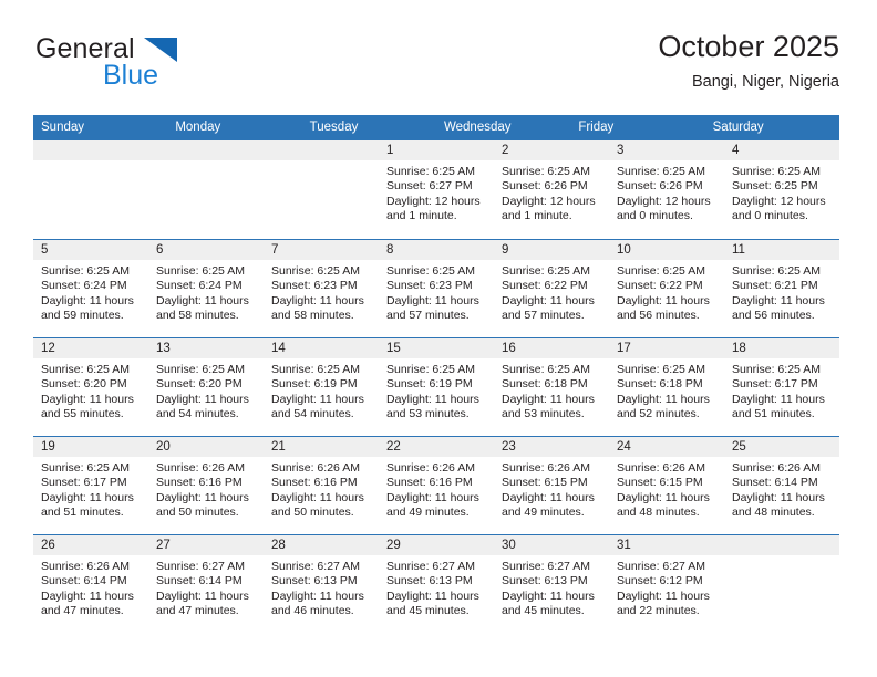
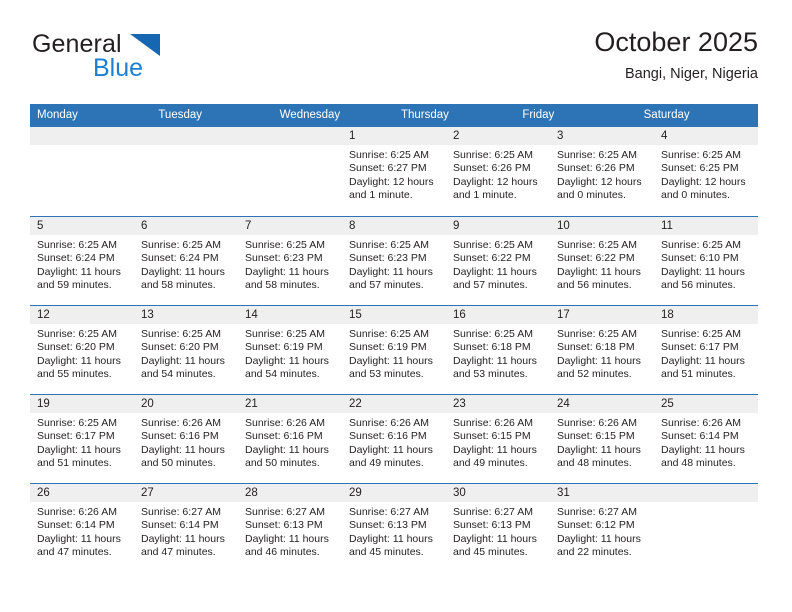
  General
  Blue
  October 2025
  Bangi, Niger, Nigeria
- Sunday
  Monday
  Tuesday
  Wednesday
+ Thursday
  Friday
  Saturday
  1
  Sunrise: 6:25 AM
  Sunset: 6:27 PM
  Daylight: 12 hours and 1 minute.
  2
  Sunrise: 6:25 AM
  Sunset: 6:26 PM
  Daylight: 12 hours and 1 minute.
  3
  Sunrise: 6:25 AM
  Sunset: 6:26 PM
  Daylight: 12 hours and 0 minutes.
  4
  Sunrise: 6:25 AM
  Sunset: 6:25 PM
  Daylight: 12 hours and 0 minutes.
  5
  Sunrise: 6:25 AM
  Sunset: 6:24 PM
  Daylight: 11 hours and 59 minutes.
  6
  Sunrise: 6:25 AM
  Sunset: 6:24 PM
  Daylight: 11 hours and 58 minutes.
  7
  Sunrise: 6:25 AM
  Sunset: 6:23 PM
  Daylight: 11 hours and 58 minutes.
  8
  Sunrise: 6:25 AM
  Sunset: 6:23 PM
  Daylight: 11 hours and 57 minutes.
  9
  Sunrise: 6:25 AM
  Sunset: 6:22 PM
  Daylight: 11 hours and 57 minutes.
  10
  Sunrise: 6:25 AM
  Sunset: 6:22 PM
  Daylight: 11 hours and 56 minutes.
  11
  Sunrise: 6:25 AM
- Sunset: 6:21 PM
+ Sunset: 6:10 PM
  Daylight: 11 hours and 56 minutes.
  12
  Sunrise: 6:25 AM
  Sunset: 6:20 PM
  Daylight: 11 hours and 55 minutes.
  13
  Sunrise: 6:25 AM
  Sunset: 6:20 PM
  Daylight: 11 hours and 54 minutes.
  14
  Sunrise: 6:25 AM
  Sunset: 6:19 PM
  Daylight: 11 hours and 54 minutes.
  15
  Sunrise: 6:25 AM
  Sunset: 6:19 PM
  Daylight: 11 hours and 53 minutes.
  16
  Sunrise: 6:25 AM
  Sunset: 6:18 PM
  Daylight: 11 hours and 53 minutes.
  17
  Sunrise: 6:25 AM
  Sunset: 6:18 PM
  Daylight: 11 hours and 52 minutes.
  18
  Sunrise: 6:25 AM
  Sunset: 6:17 PM
  Daylight: 11 hours and 51 minutes.
  19
  Sunrise: 6:25 AM
  Sunset: 6:17 PM
  Daylight: 11 hours and 51 minutes.
  20
  Sunrise: 6:26 AM
  Sunset: 6:16 PM
  Daylight: 11 hours and 50 minutes.
  21
  Sunrise: 6:26 AM
  Sunset: 6:16 PM
  Daylight: 11 hours and 50 minutes.
  22
  Sunrise: 6:26 AM
  Sunset: 6:16 PM
  Daylight: 11 hours and 49 minutes.
  23
  Sunrise: 6:26 AM
  Sunset: 6:15 PM
  Daylight: 11 hours and 49 minutes.
  24
  Sunrise: 6:26 AM
  Sunset: 6:15 PM
  Daylight: 11 hours and 48 minutes.
  25
  Sunrise: 6:26 AM
  Sunset: 6:14 PM
  Daylight: 11 hours and 48 minutes.
  26
  Sunrise: 6:26 AM
  Sunset: 6:14 PM
  Daylight: 11 hours and 47 minutes.
  27
  Sunrise: 6:27 AM
  Sunset: 6:14 PM
  Daylight: 11 hours and 47 minutes.
  28
  Sunrise: 6:27 AM
  Sunset: 6:13 PM
  Daylight: 11 hours and 46 minutes.
  29
  Sunrise: 6:27 AM
  Sunset: 6:13 PM
  Daylight: 11 hours and 45 minutes.
  30
  Sunrise: 6:27 AM
  Sunset: 6:13 PM
  Daylight: 11 hours and 45 minutes.
  31
  Sunrise: 6:27 AM
  Sunset: 6:12 PM
  Daylight: 11 hours and 22 minutes.
